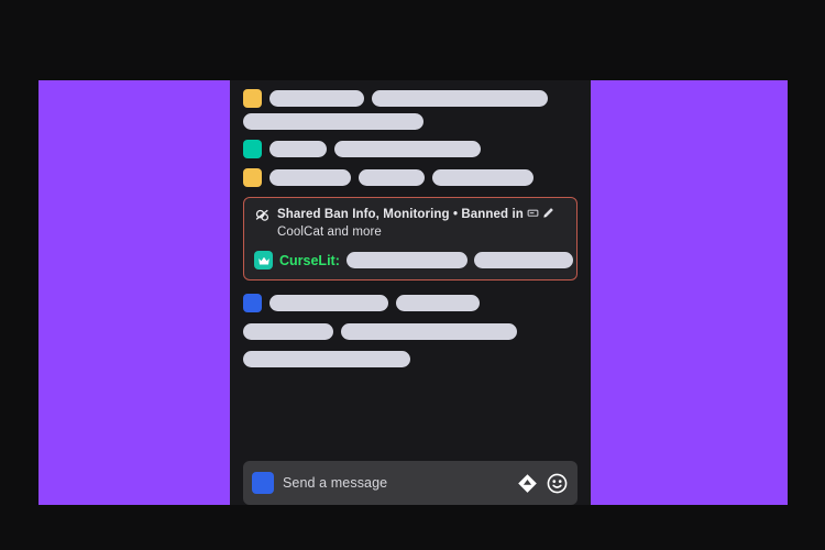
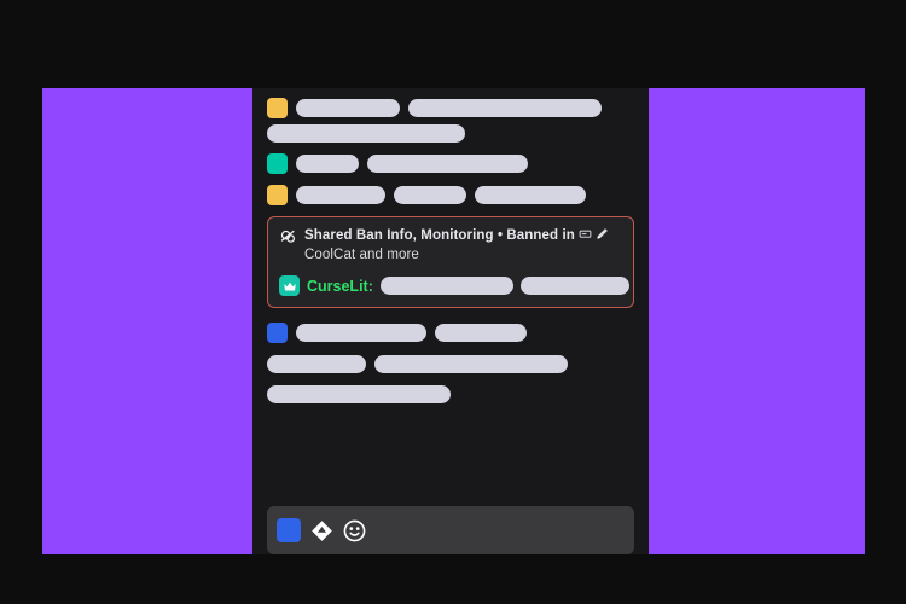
  Shared Ban Info, Monitoring • Banned in
  CoolCat and more
  CurseLit:
- Send a message
